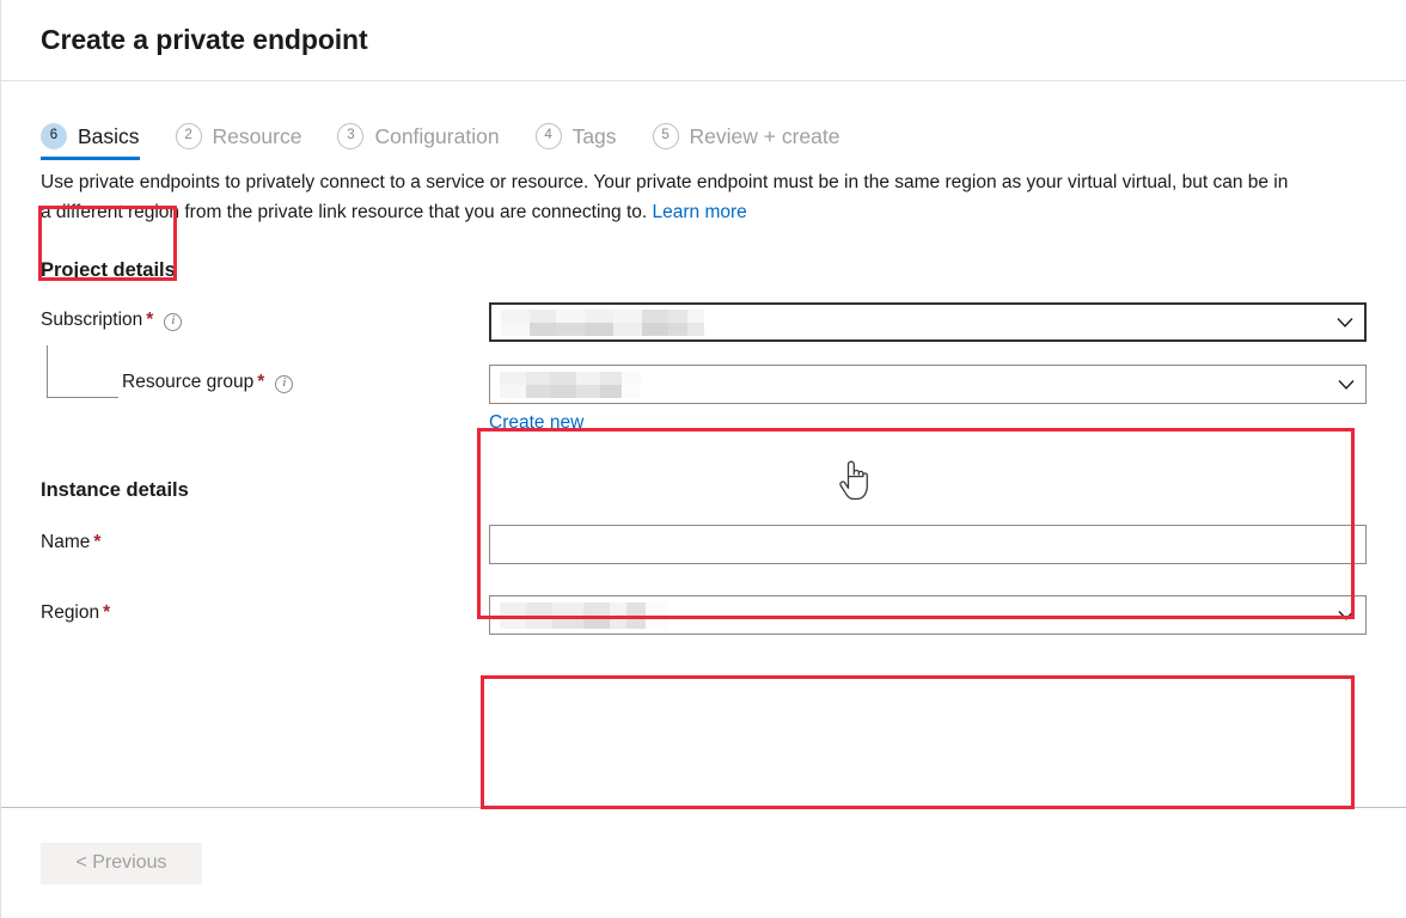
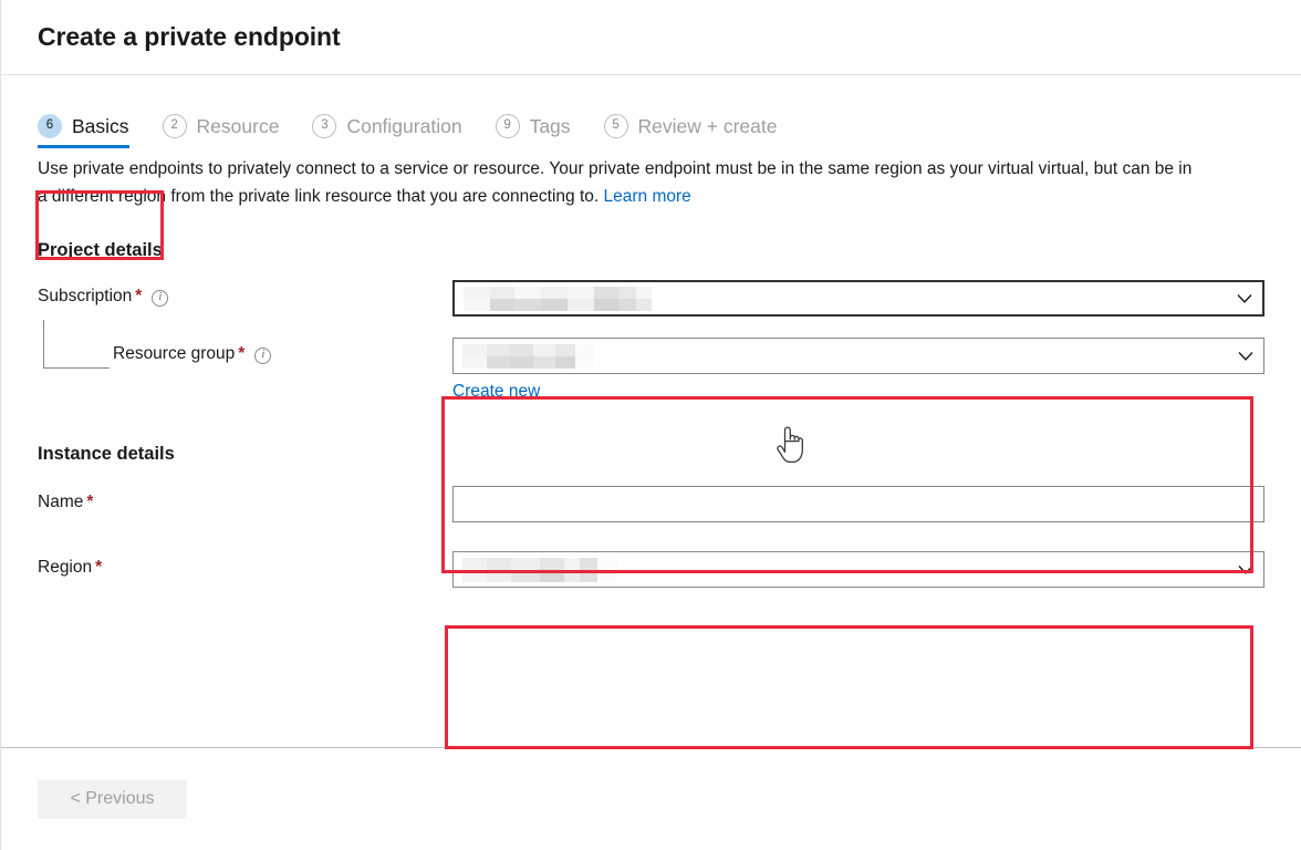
  Create a private endpoint
  6
  Basics
  2
  Resource
  3
  Configuration
- 4
+ 9
  Tags
  5
  Review + create
  Use private endpoints to privately connect to a service or resource. Your private endpoint must be in the same region as your virtual virtual, but can be in a different region from the private link resource that you are connecting to. Learn more
  Project details
  Subscription * i
  Resource group * i
  Create new
  Instance details
  Name *
  Region *
  < Previous
